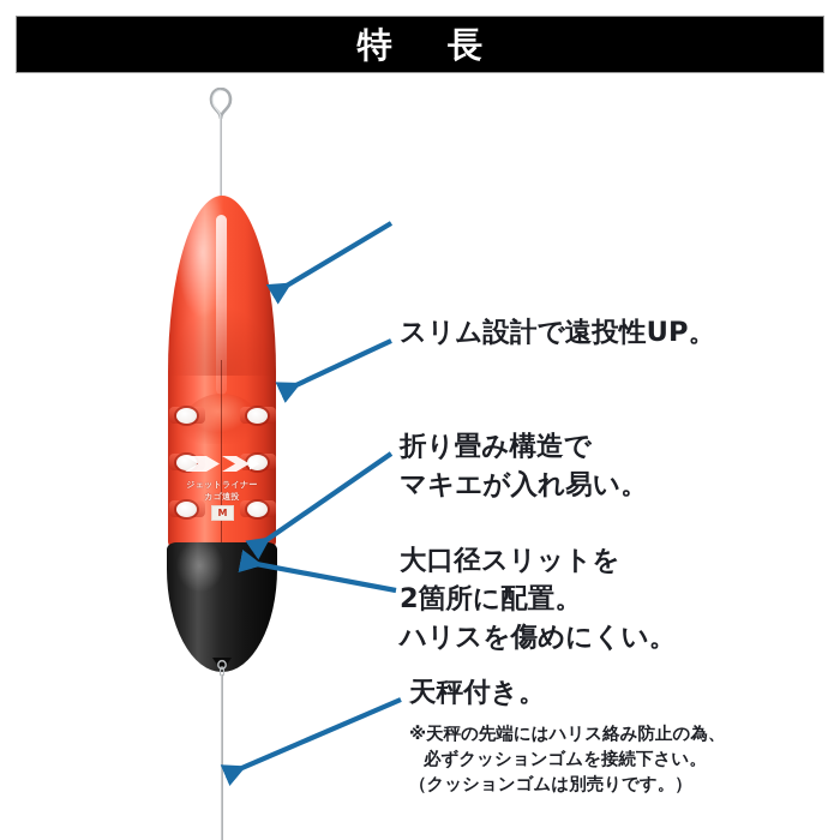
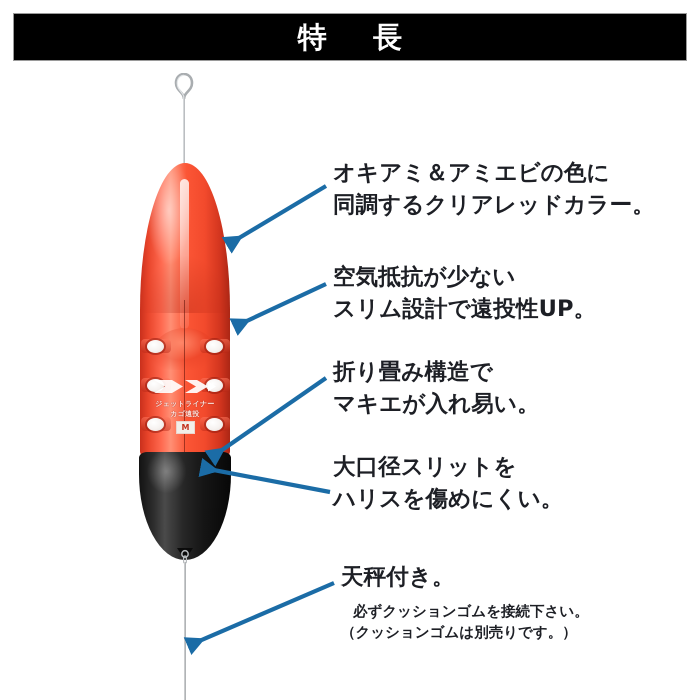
  特 長
  ジェットライナー
  カゴ遠投
  M
+ オキアミ＆アミエビの色に
+ 同調するクリアレッドカラー。
+ 空気抵抗が少ない
  スリム設計で遠投性UP。
  折り畳み構造で
  マキエが入れ易い。
  大口径スリットを
- 2箇所に配置。
  ハリスを傷めにくい。
  天秤付き。
- ※天秤の先端にはハリス絡み防止の為、
  必ずクッションゴムを接続下さい。
  （クッションゴムは別売りです。）
